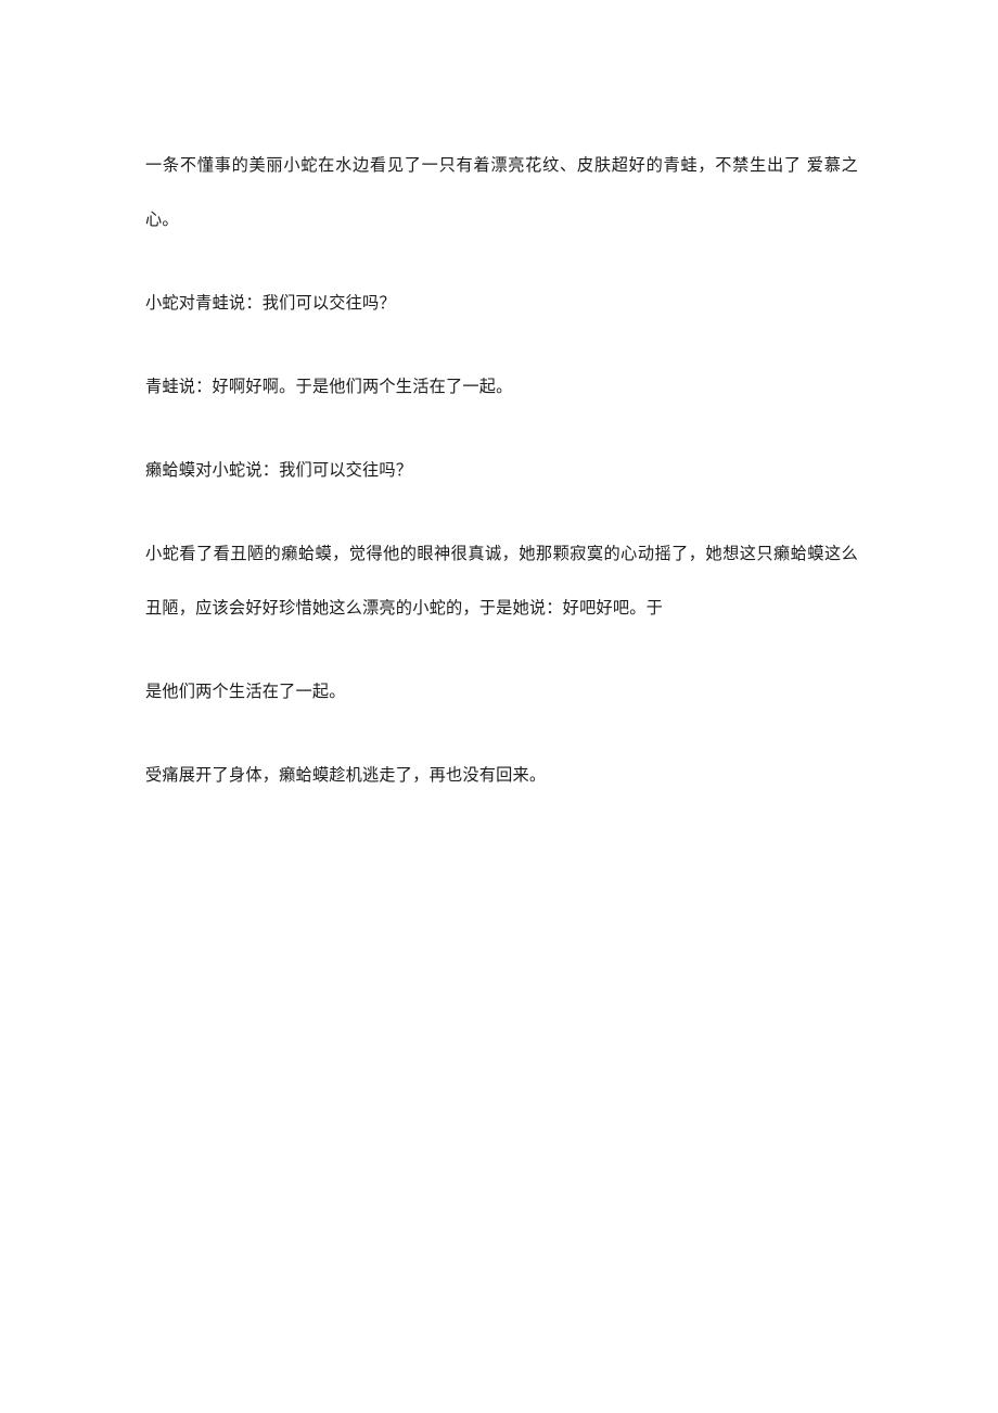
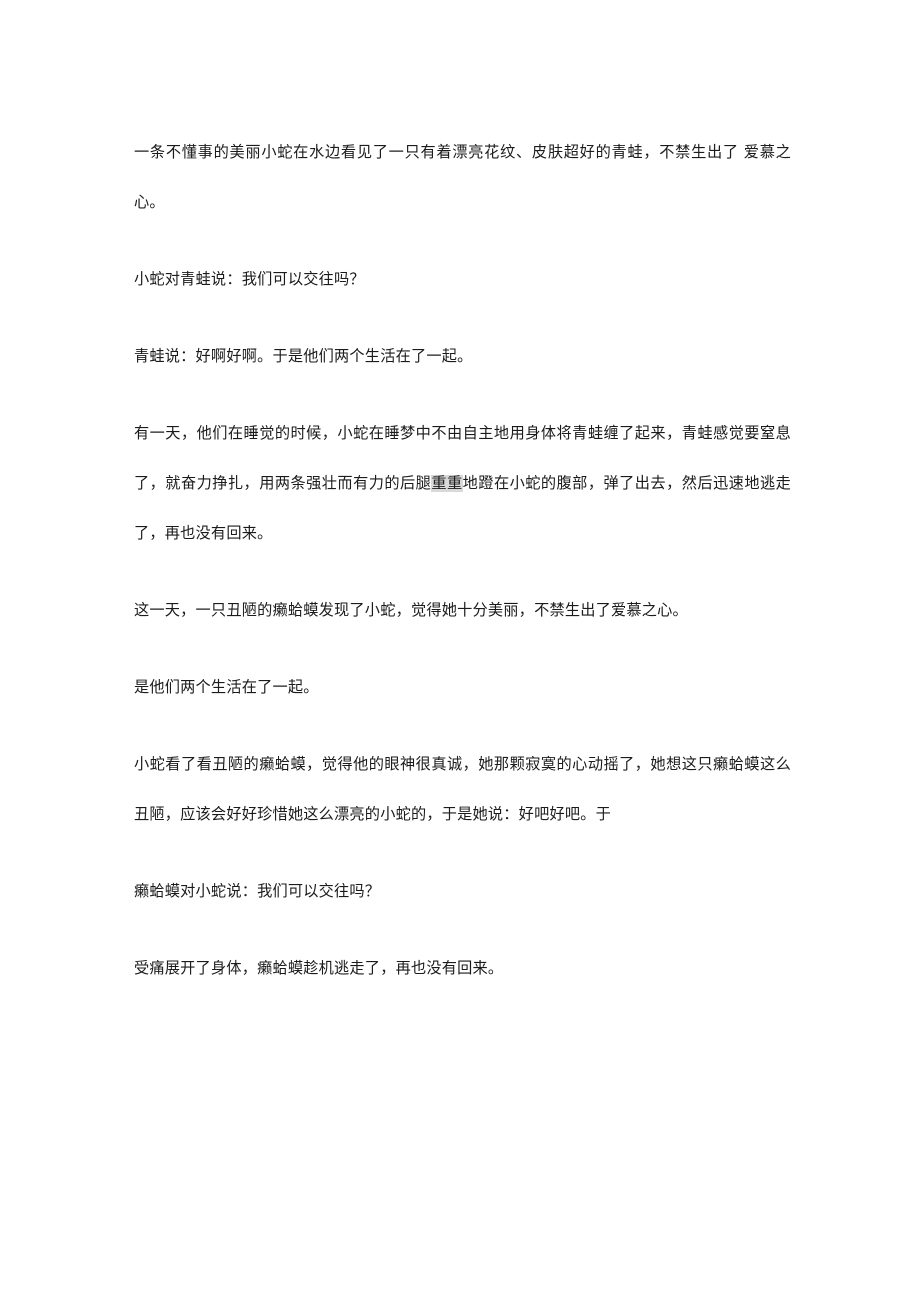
  一条不懂事的美丽小蛇在水边看见了一只有着漂亮花纹、皮肤超好的青蛙，不禁生出了 爱慕之心。
  小蛇对青蛙说：我们可以交往吗？
  青蛙说：好啊好啊。于是他们两个生活在了一起。
+ 有一天，他们在睡觉的时候，小蛇在睡梦中不由自主地用身体将青蛙缠了起来，青蛙感觉要窒息了，就奋力挣扎，用两条强壮而有力的后腿重重地蹬在小蛇的腹部，弹了出去，然后迅速地逃走了，再也没有回来。
+ 这一天，一只丑陋的癞蛤蟆发现了小蛇，觉得她十分美丽，不禁生出了爱慕之心。
- 癞蛤蟆对小蛇说：我们可以交往吗？
+ 是他们两个生活在了一起。
  小蛇看了看丑陋的癞蛤蟆，觉得他的眼神很真诚，她那颗寂寞的心动摇了，她想这只癞蛤蟆这么丑陋，应该会好好珍惜她这么漂亮的小蛇的，于是她说：好吧好吧。于
- 是他们两个生活在了一起。
+ 癞蛤蟆对小蛇说：我们可以交往吗？
  受痛展开了身体，癞蛤蟆趁机逃走了，再也没有回来。
